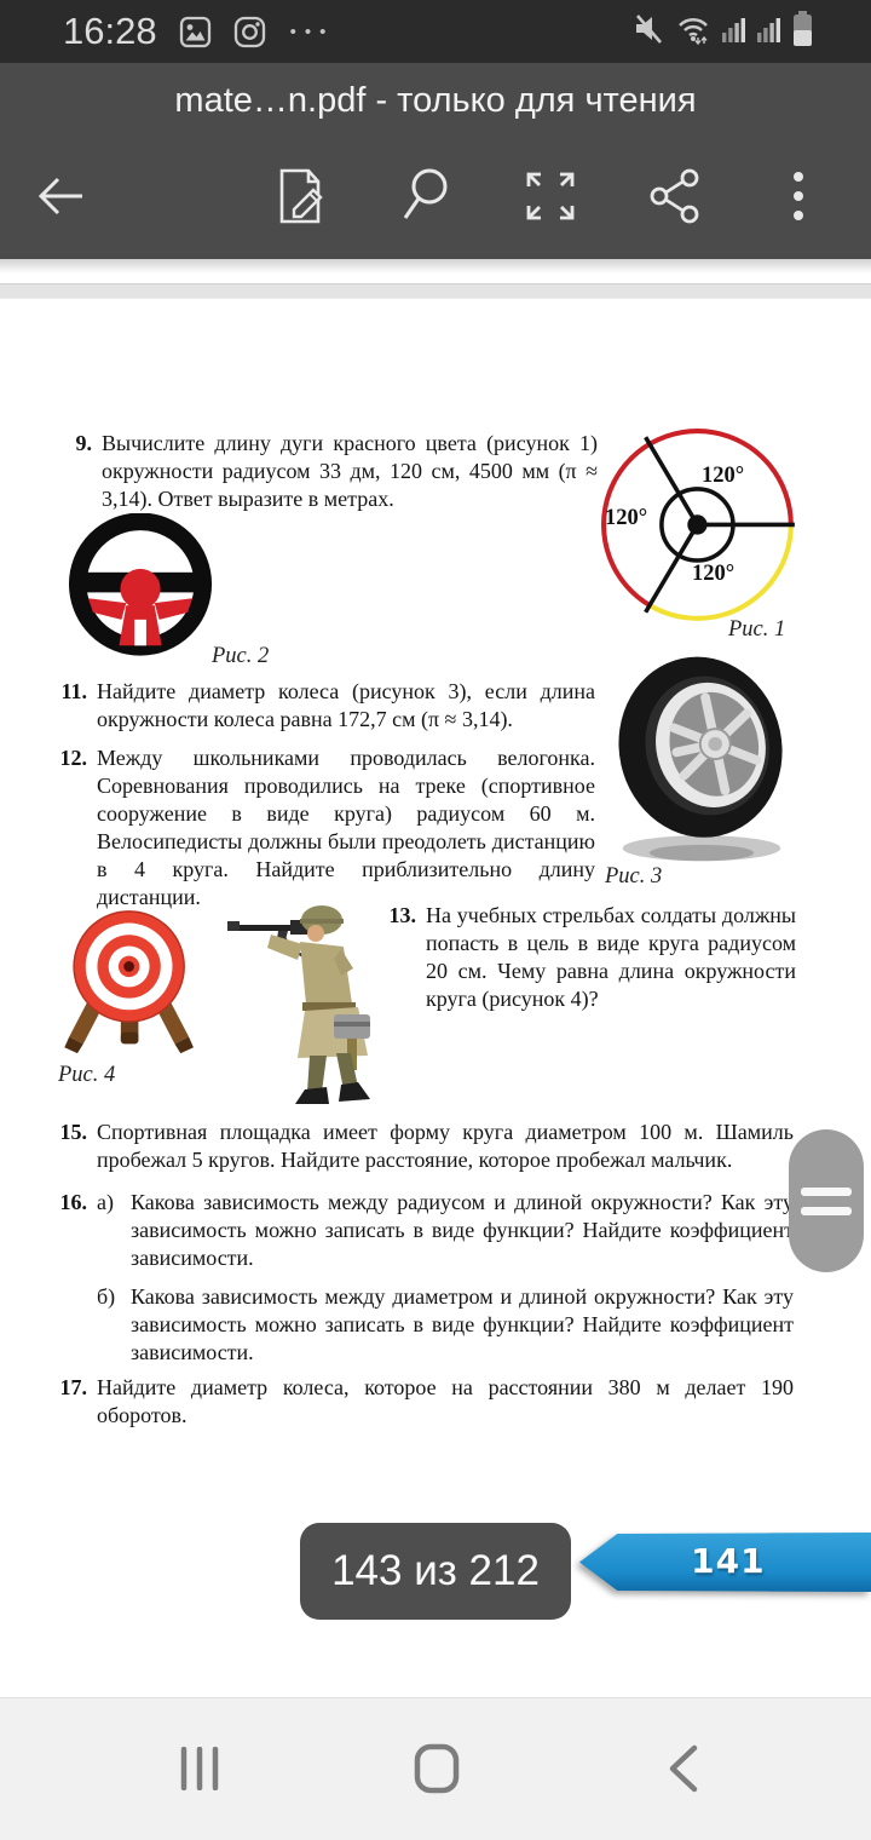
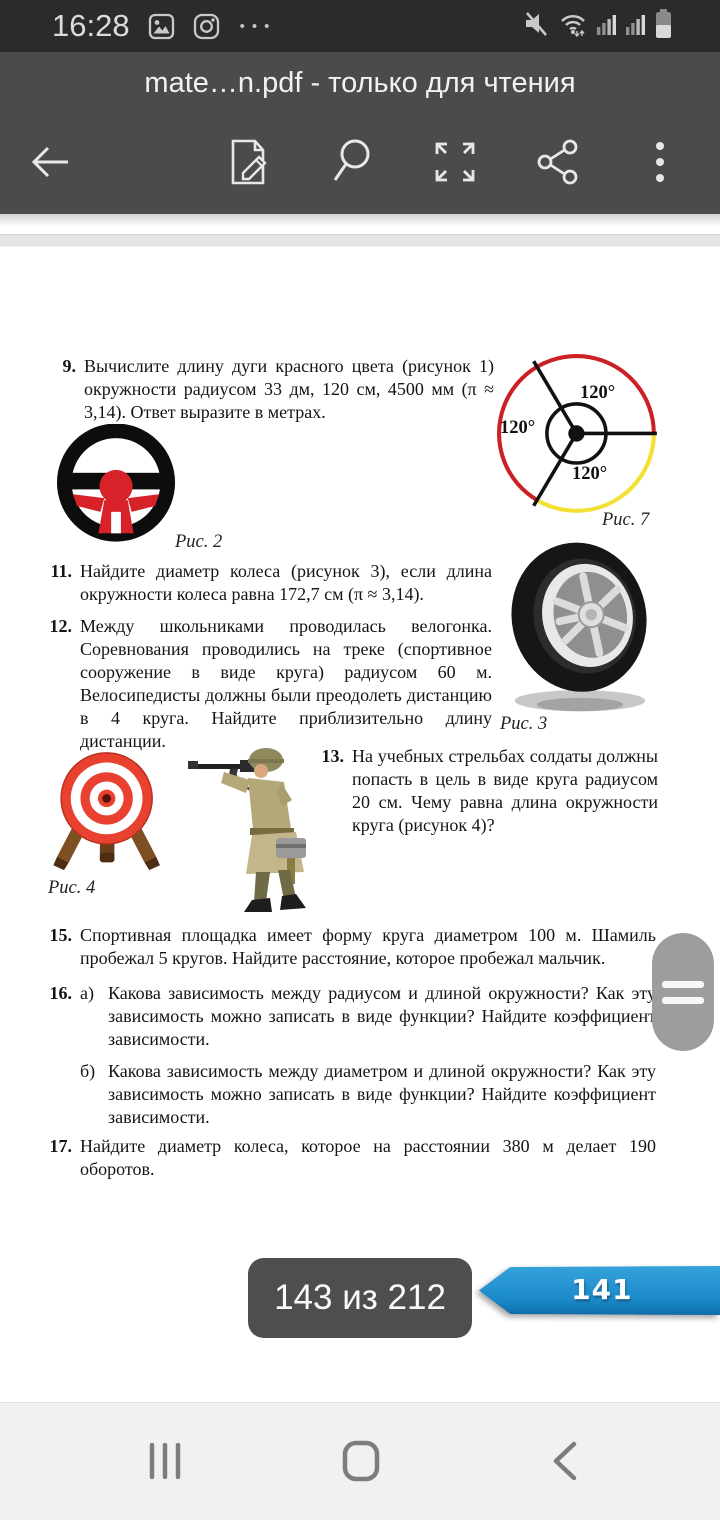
  16:28
  •••
  mate…n.pdf - только для чтения
  9.
  Вычислите длину дуги красного цвета (рисунок 1) окружности радиусом 33 дм, 120 см, 4500 мм (π ≈ 3,14). Ответ выразите в метрах.
  120°
  120°
  120°
- Рис. 1
+ Рис. 7
  Рис. 2
  11.
  Найдите диаметр колеса (рисунок 3), если длина окружности колеса равна 172,7 см (π ≈ 3,14).
  12.
  Между школьниками проводилась велогонка. Соревнования проводились на треке (спортивное сооружение в виде круга) радиусом 60 м. Велосипедисты должны были преодолеть дистанцию в 4 круга. Найдите приблизительно длину дистанции.
  Рис. 3
  Рис. 4
  13.
  На учебных стрельбах солдаты должны попасть в цель в виде круга радиусом 20 см. Чему равна длина окружности круга (рисунок 4)?
  15.
  Спортивная площадка имеет форму круга диаметром 100 м. Шамиль пробежал 5 кругов. Найдите расстояние, которое пробежал мальчик.
  16.
  а)
  Какова зависимость между радиусом и длиной окружности? Как эт зависимость можно записать в виде функции? Найдите коэффициен зависимости.
  б)
  Какова зависимость между диаметром и длиной окружности? Как эту зависимость можно записать в виде функции? Найдите коэффициент зависимости.
  17.
  Найдите диаметр колеса, которое на расстоянии 380 м делает 190 оборотов.
  143 из 212
  141
